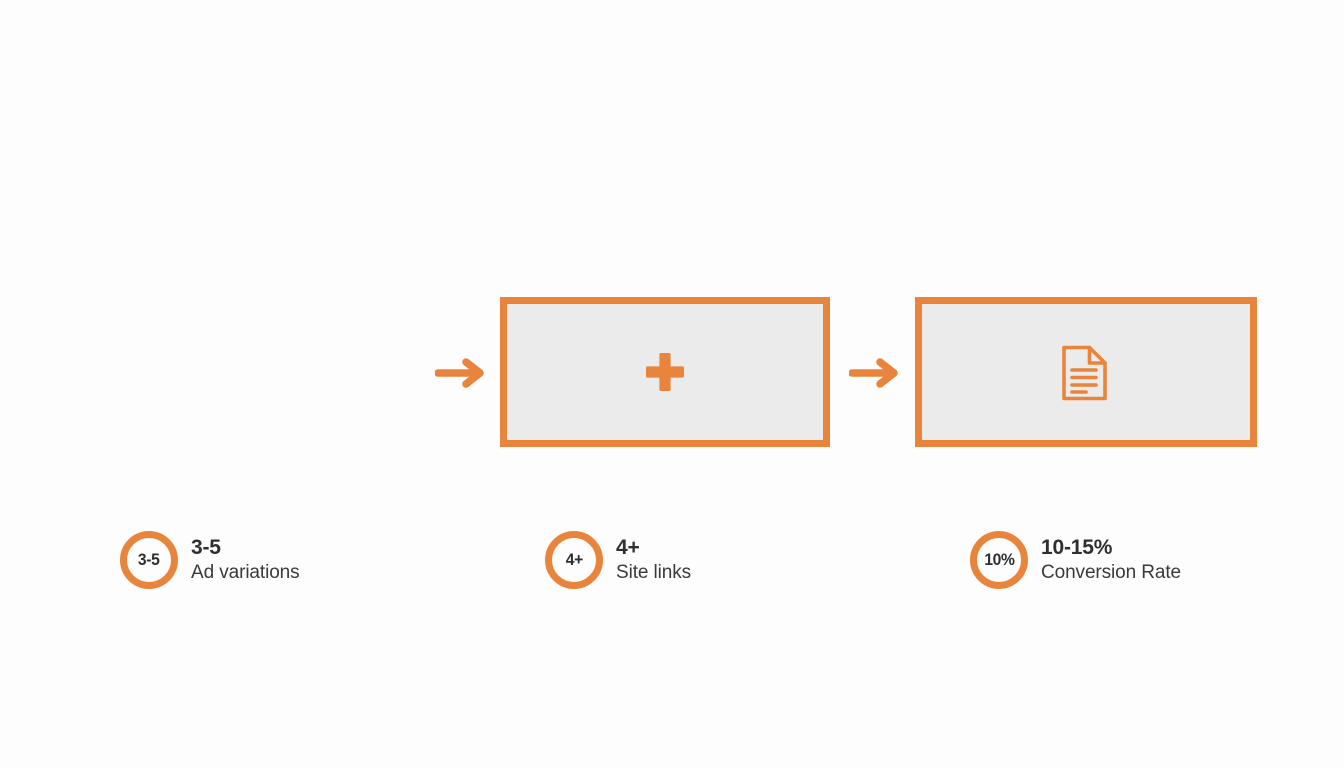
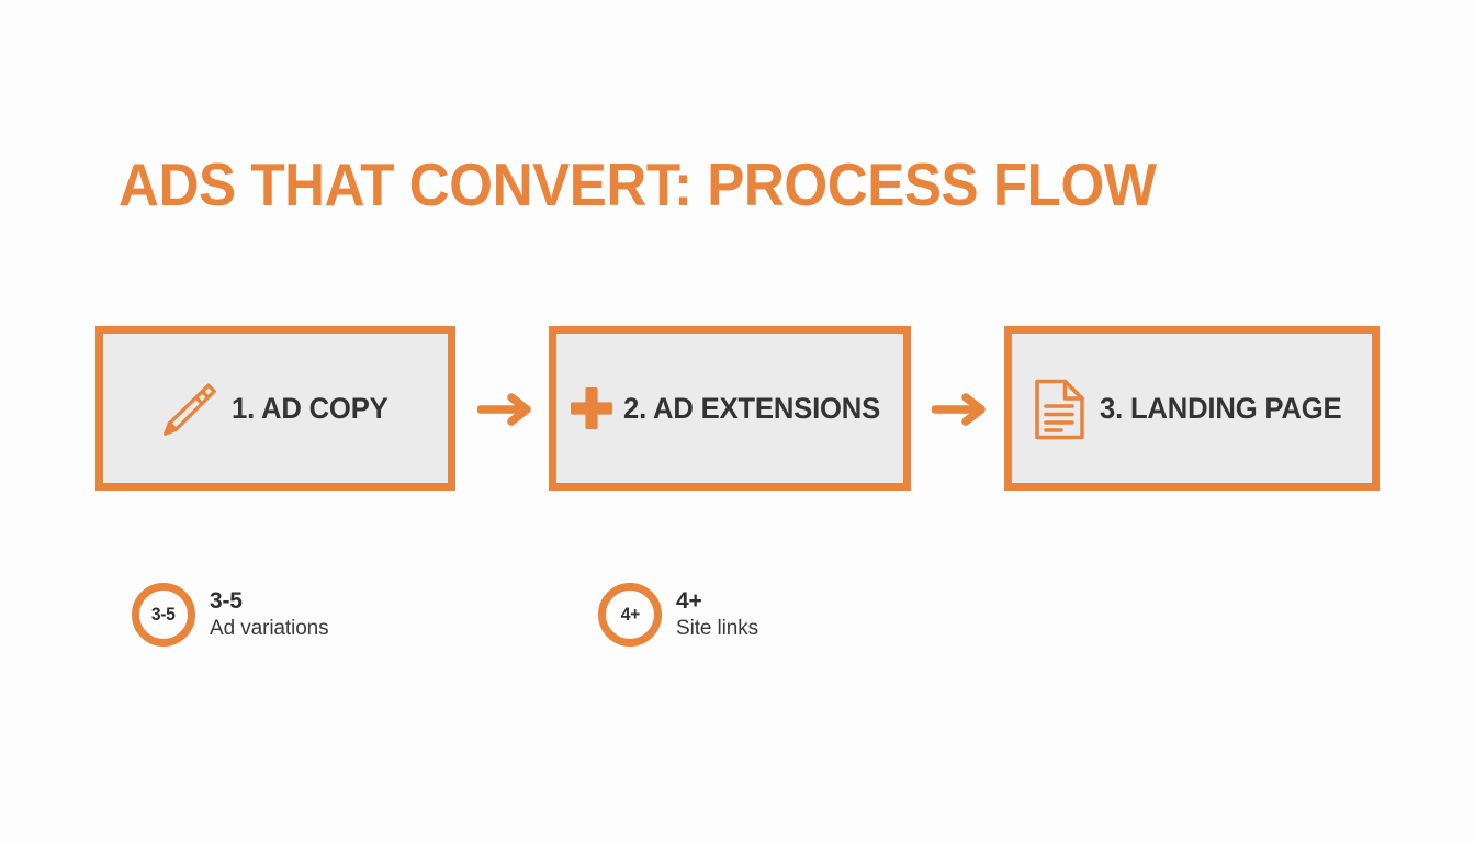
+ ADS THAT CONVERT: PROCESS FLOW
+ 1. AD COPY
+ 2. AD EXTENSIONS
+ 3. LANDING PAGE
  3-5
  3-5
  Ad variations
  4+
  4+
  Site links
- 10%
- 10-15%
- Conversion Rate
